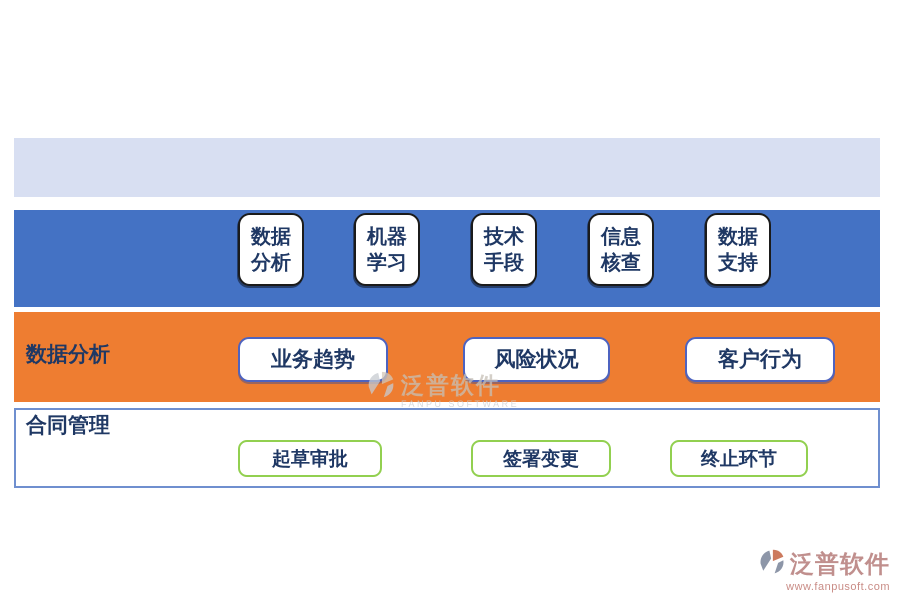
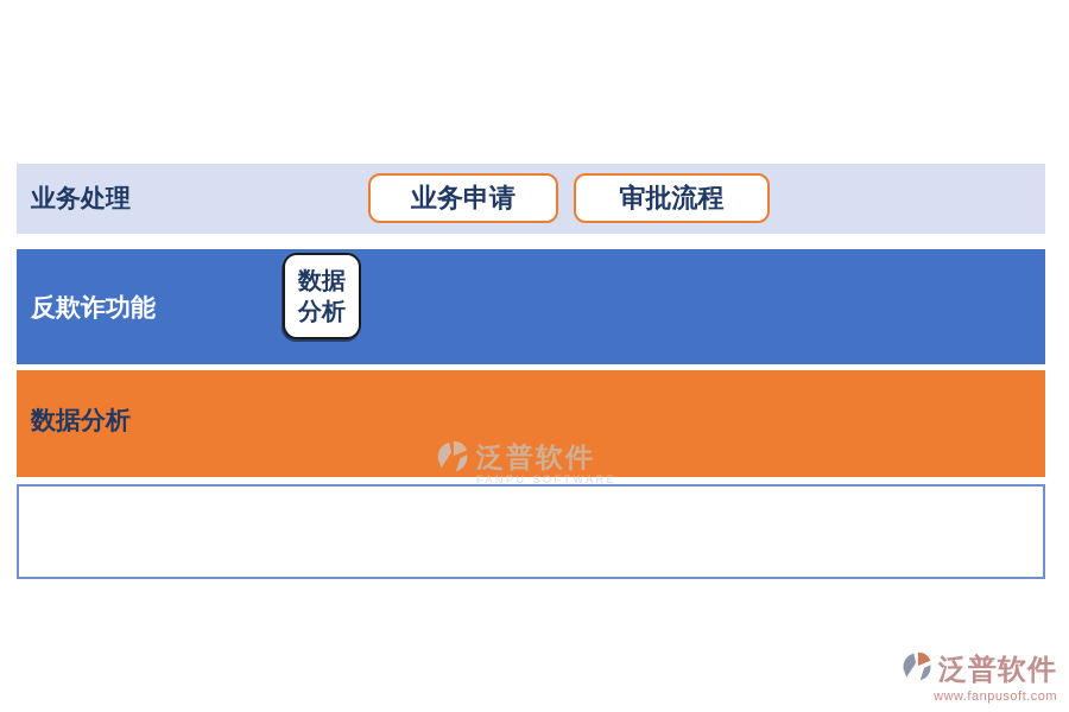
+ 业务处理
+ 业务申请
+ 审批流程
+ 反欺诈功能
  数据分析
- 机器学习
- 技术手段
- 信息核查
- 数据支持
  数据分析
- 业务趋势
- 风险状况
- 客户行为
- 合同管理
- 起草审批
- 签署变更
- 终止环节
  泛普软件
  FANPU SOFTWARE
  泛普软件
  www.fanpusoft.com
